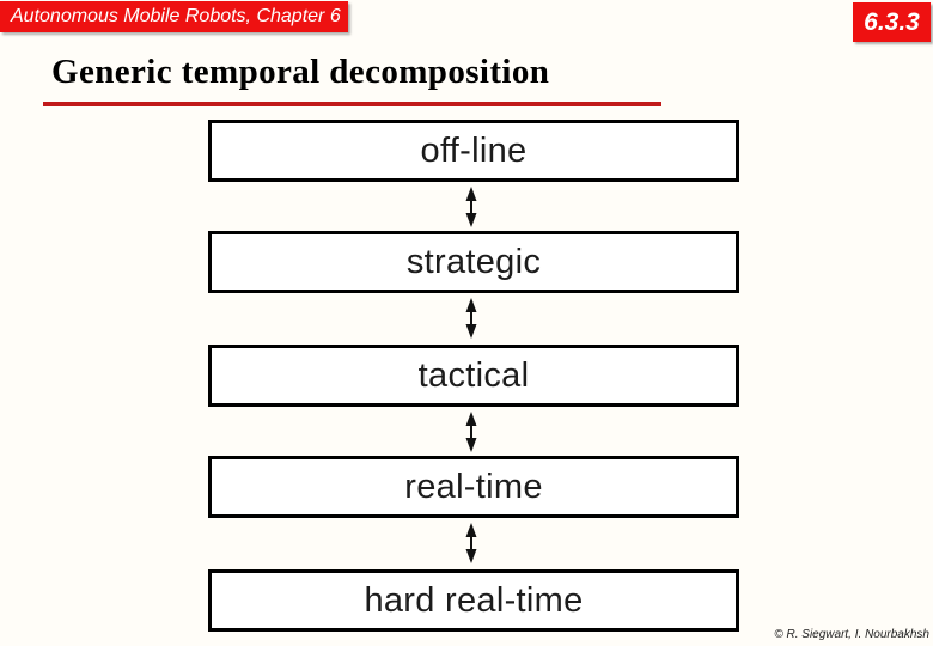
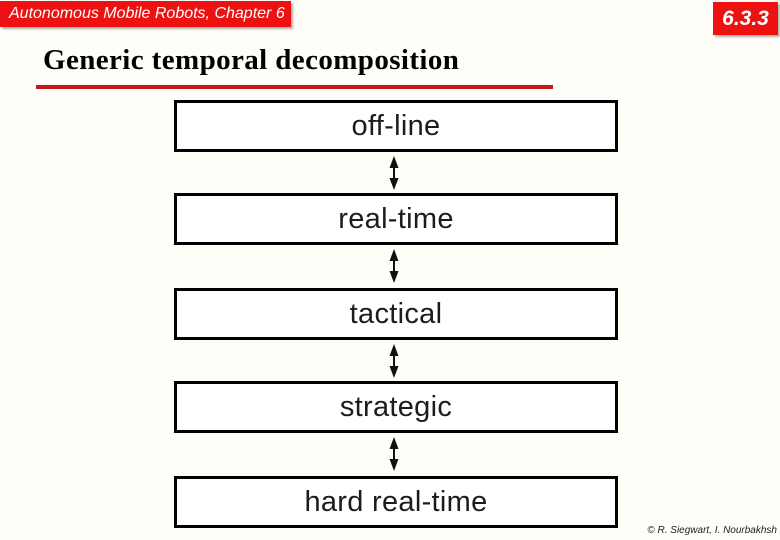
  Autonomous Mobile Robots, Chapter 6
  6.3.3
  Generic temporal decomposition
  off-line
- strategic
+ real-time
  tactical
- real-time
+ strategic
  hard real-time
  © R. Siegwart, I. Nourbakhsh
